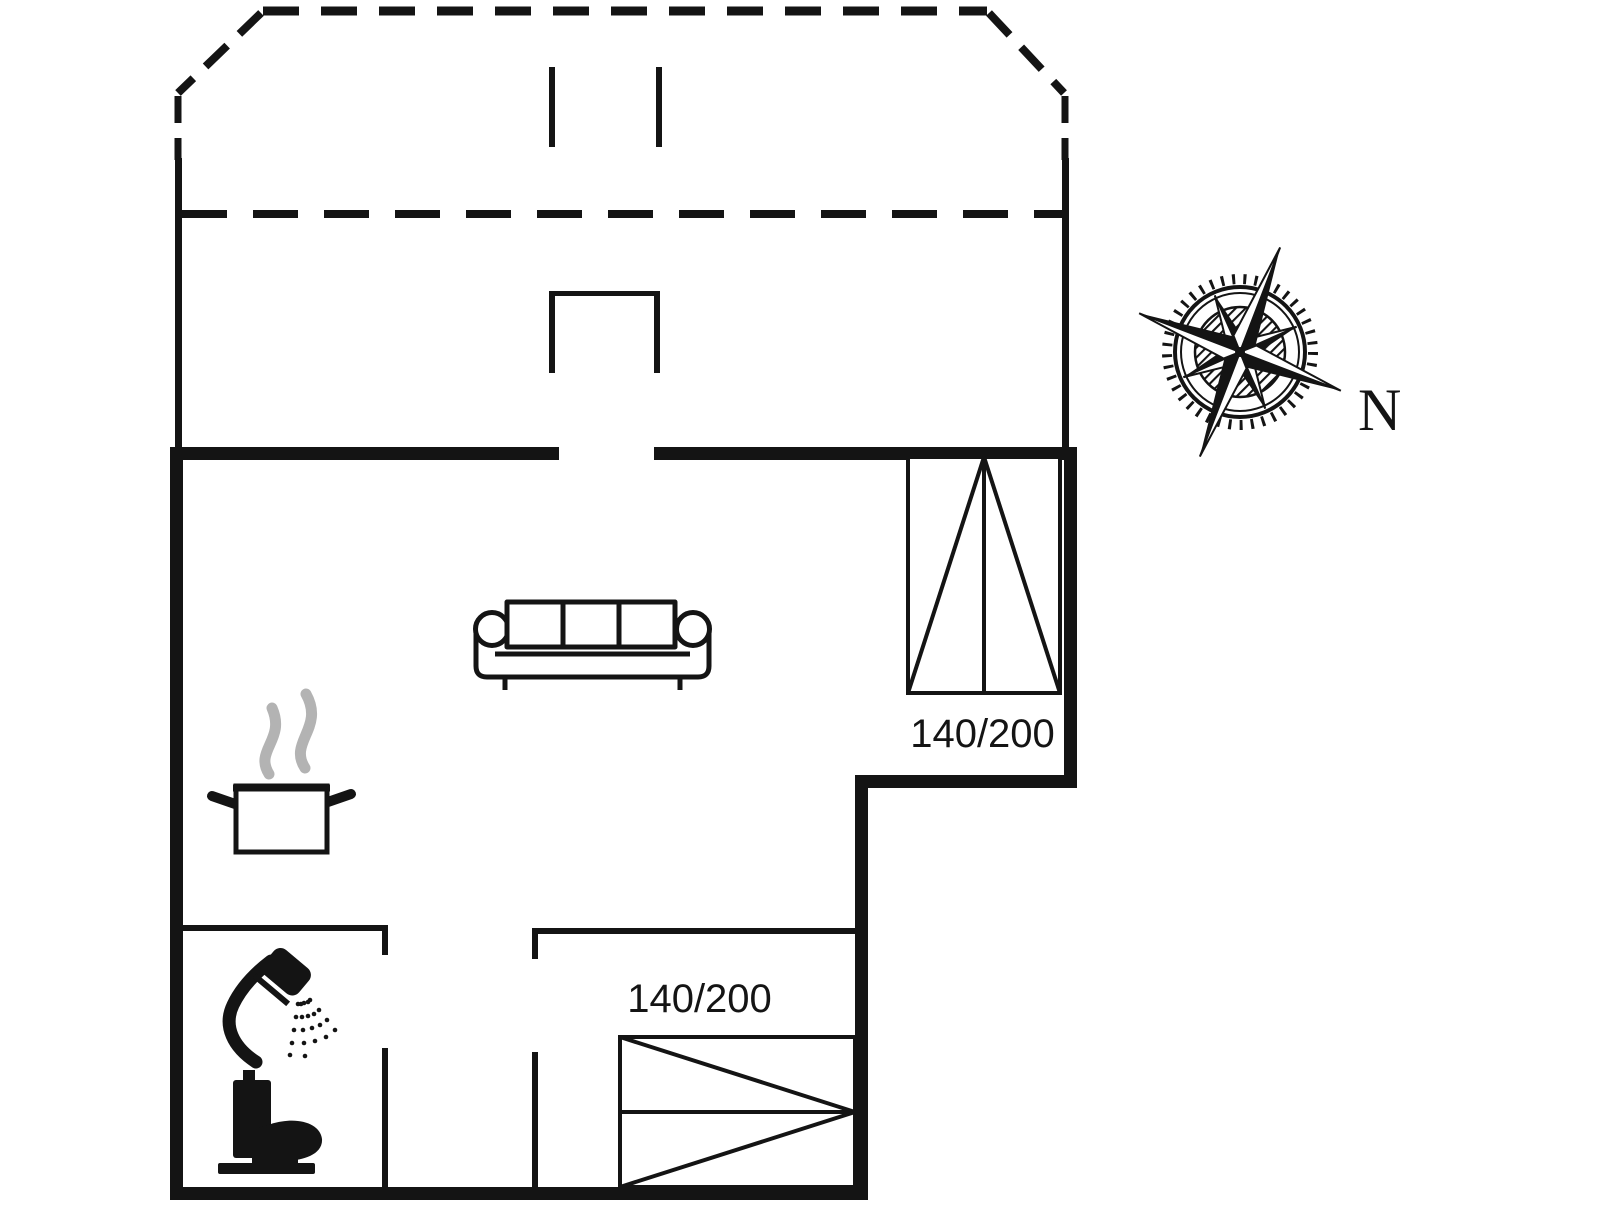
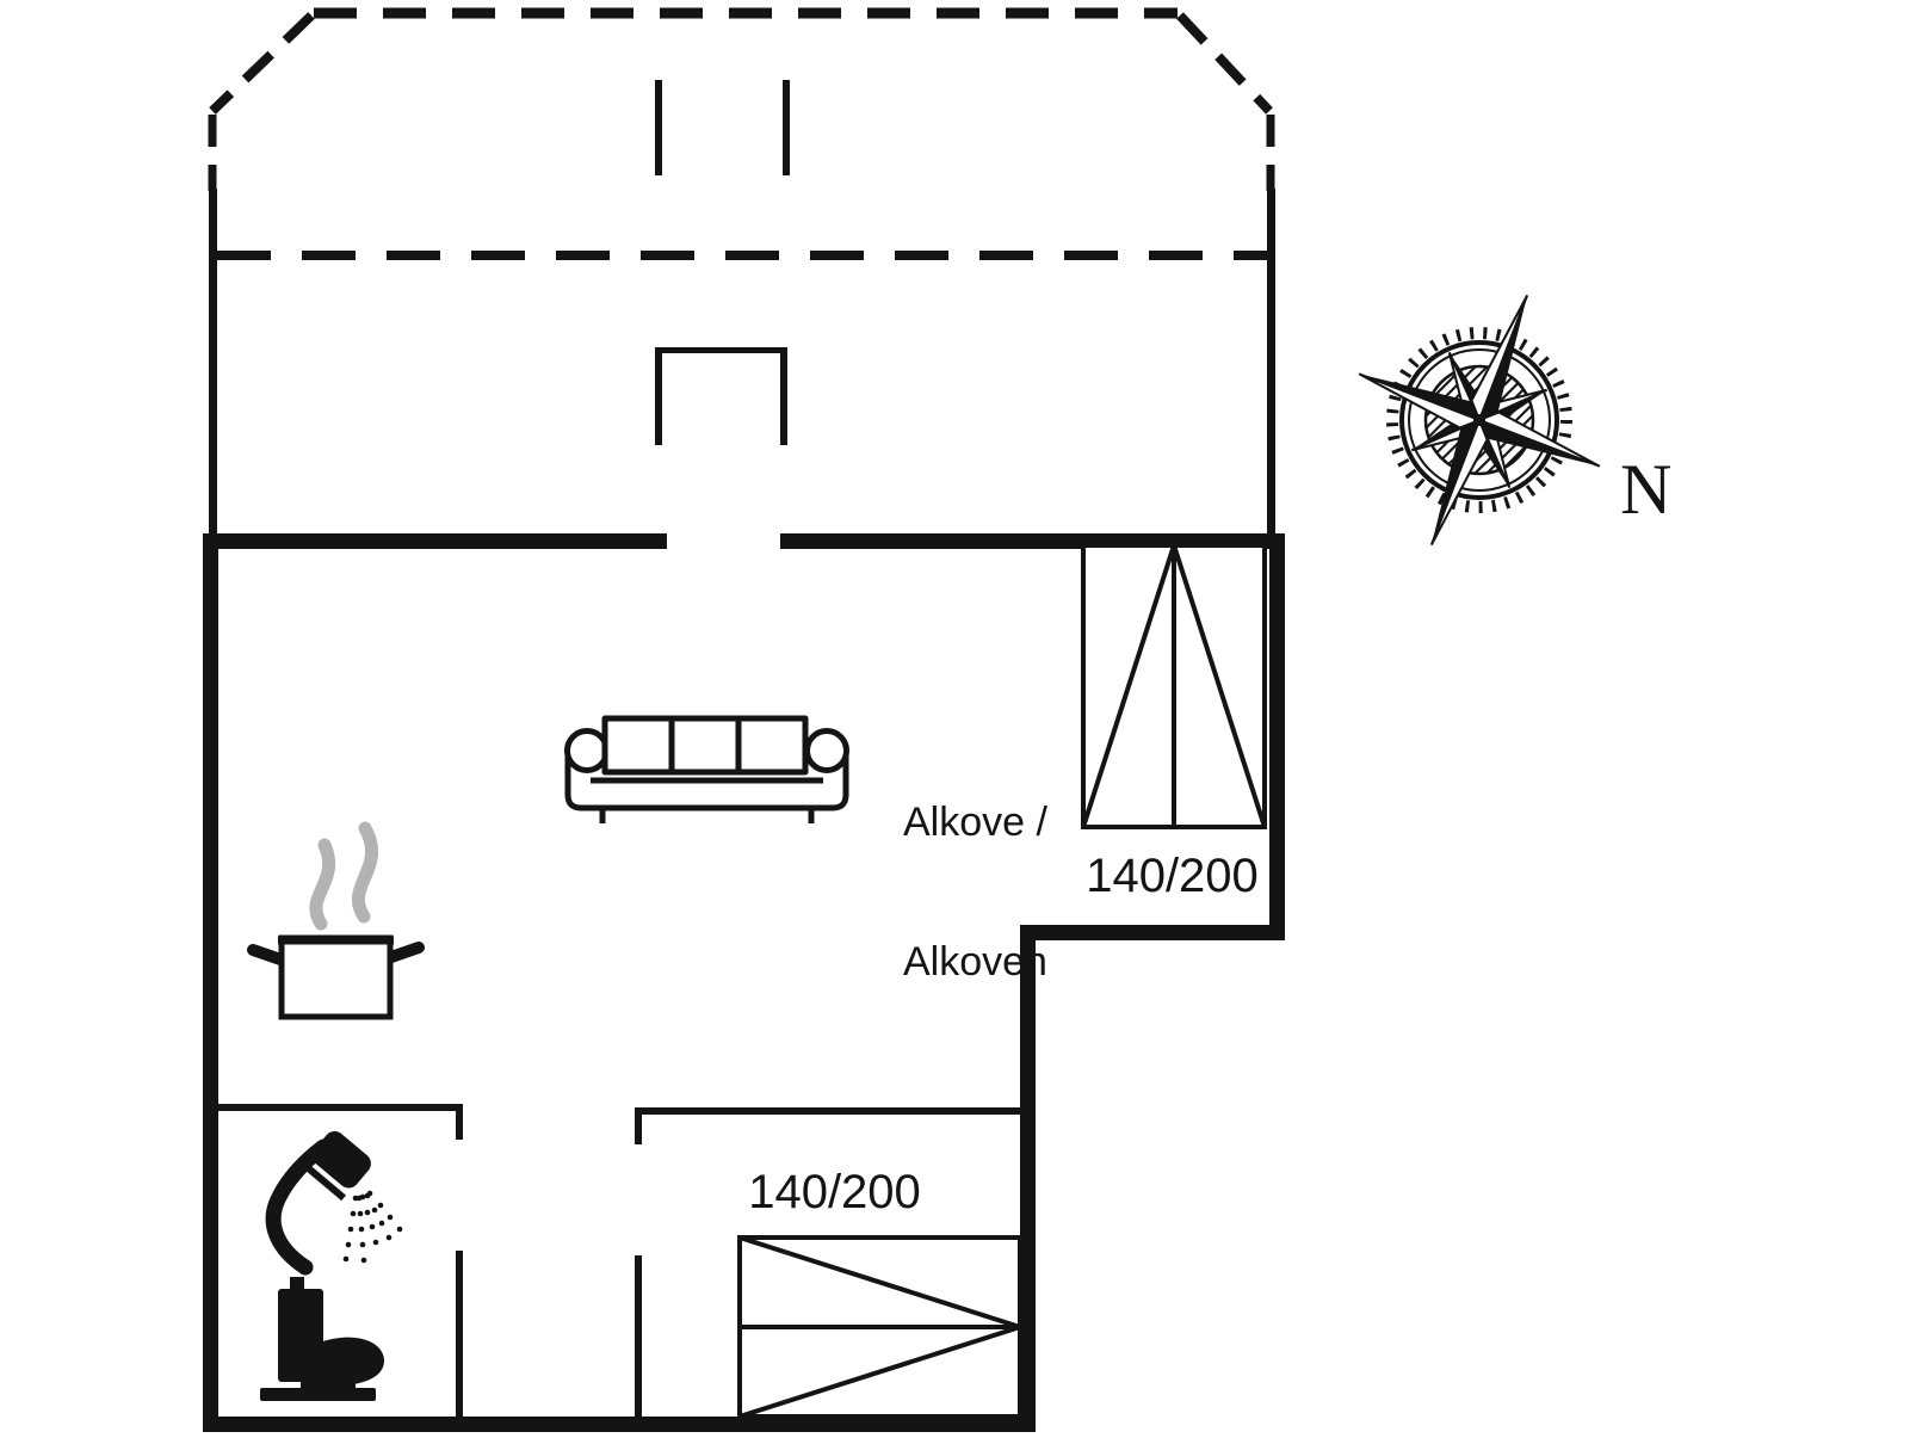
+ Alkove /
+ Alkoven
  140/200
  140/200
  N
